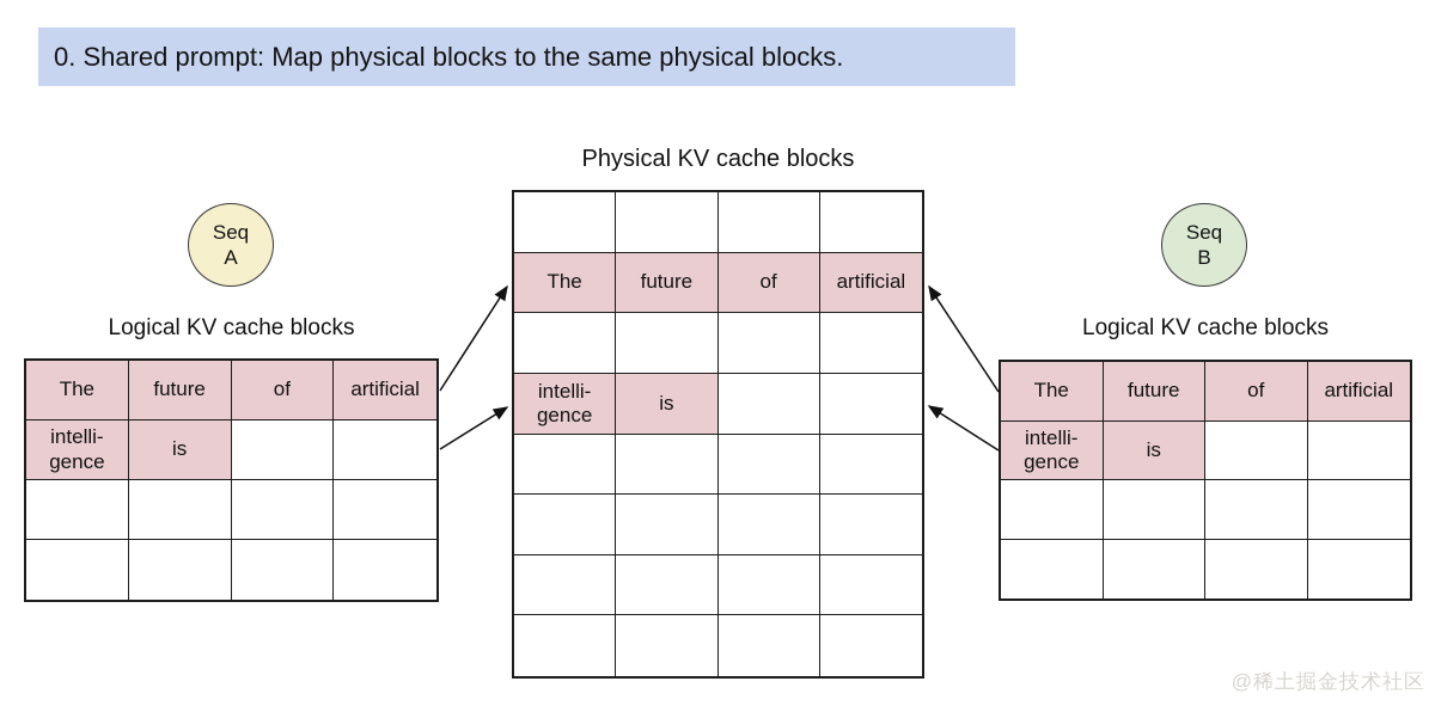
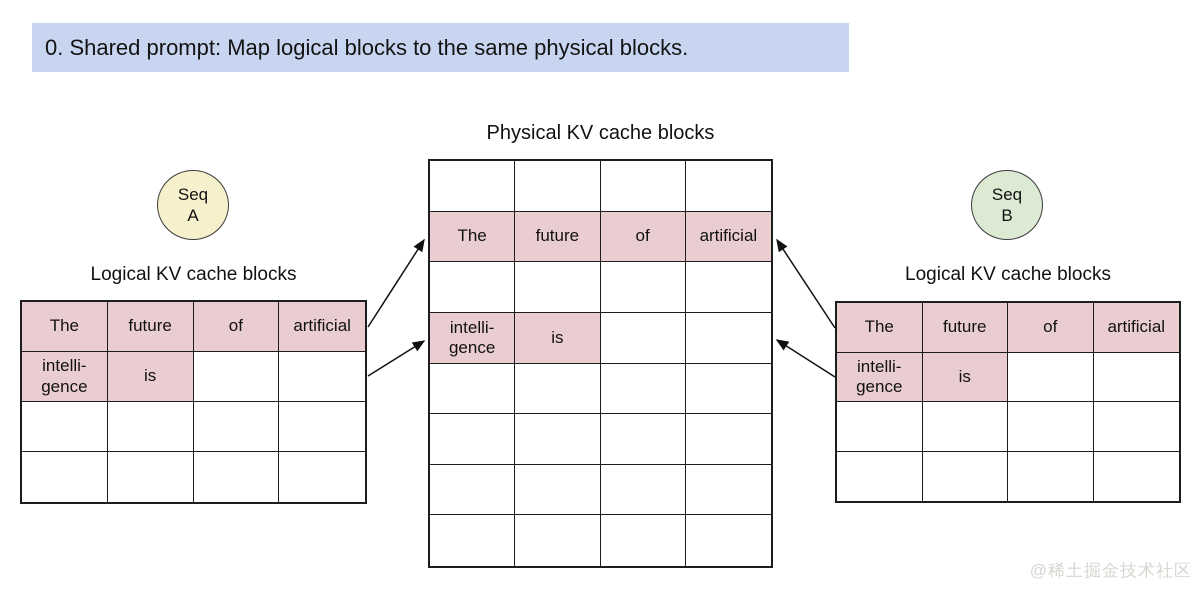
- 0. Shared prompt: Map physical blocks to the same physical blocks.
+ 0. Shared prompt: Map logical blocks to the same physical blocks.
  Physical KV cache blocks
  Seq
  A
  Seq
  B
  Logical KV cache blocks
  Logical KV cache blocks
  The
  future
  of
  artificial
  intelli-
  gence
  is
  The
  future
  of
  artificial
  intelli-
  gence
  is
  The
  future
  of
  artificial
  intelli-
  gence
  is
  @稀土掘金技术社区
